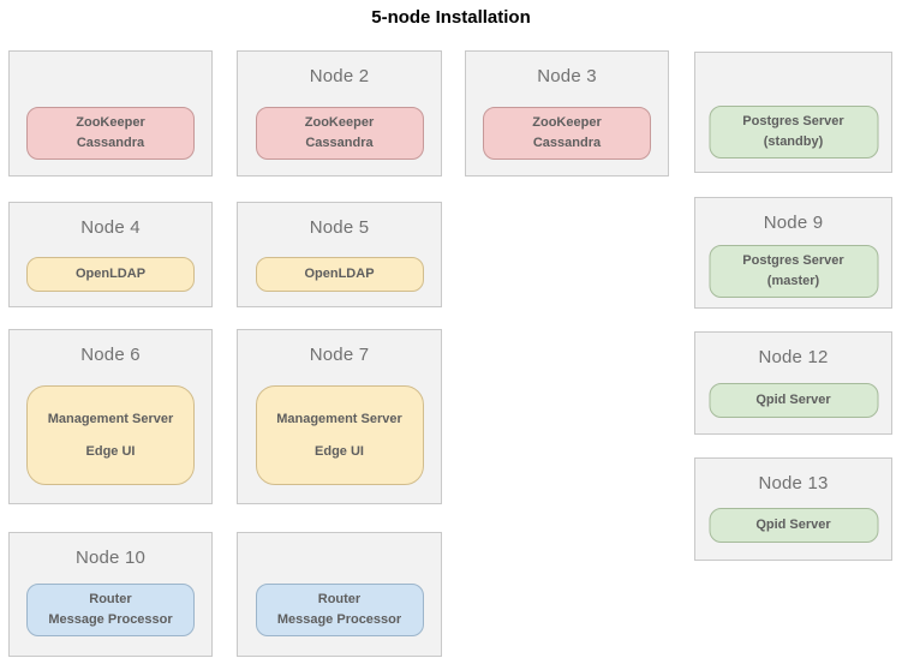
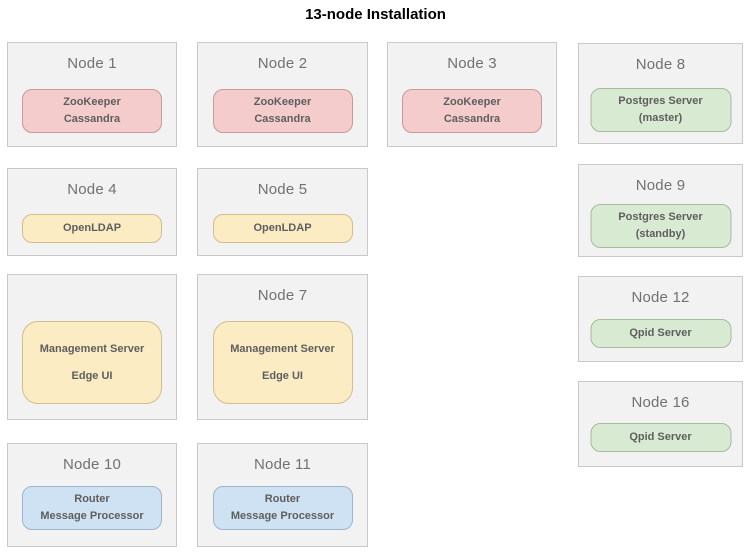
- 5-node Installation
+ 13-node Installation
+ Node 1
  ZooKeeper
  Cassandra
  Node 2
  ZooKeeper
  Cassandra
  Node 3
  ZooKeeper
  Cassandra
+ Node 8
  Postgres Server
- (standby)
+ (master)
  Node 4
  OpenLDAP
  Node 5
  OpenLDAP
  Node 9
  Postgres Server
- (master)
+ (standby)
- Node 6
  Management Server
  Edge UI
  Node 7
  Management Server
  Edge UI
  Node 12
  Qpid Server
  Node 10
  Router
  Message Processor
+ Node 11
  Router
  Message Processor
- Node 13
+ Node 16
  Qpid Server
